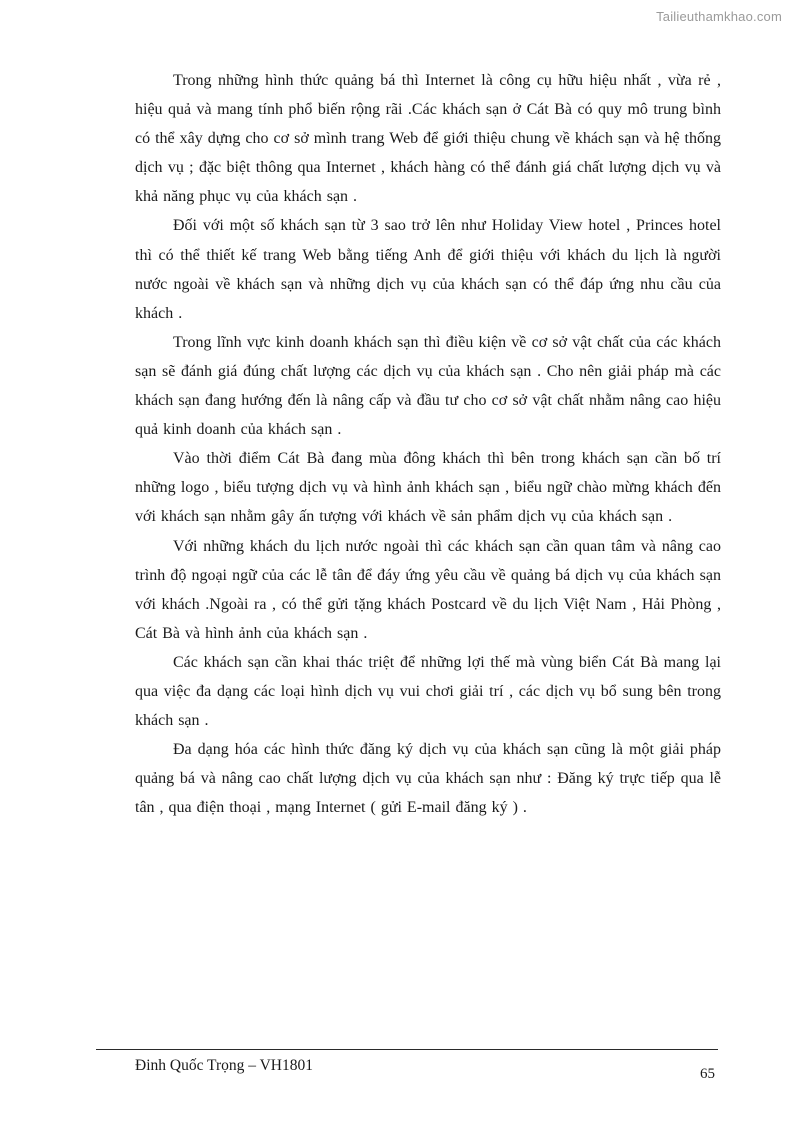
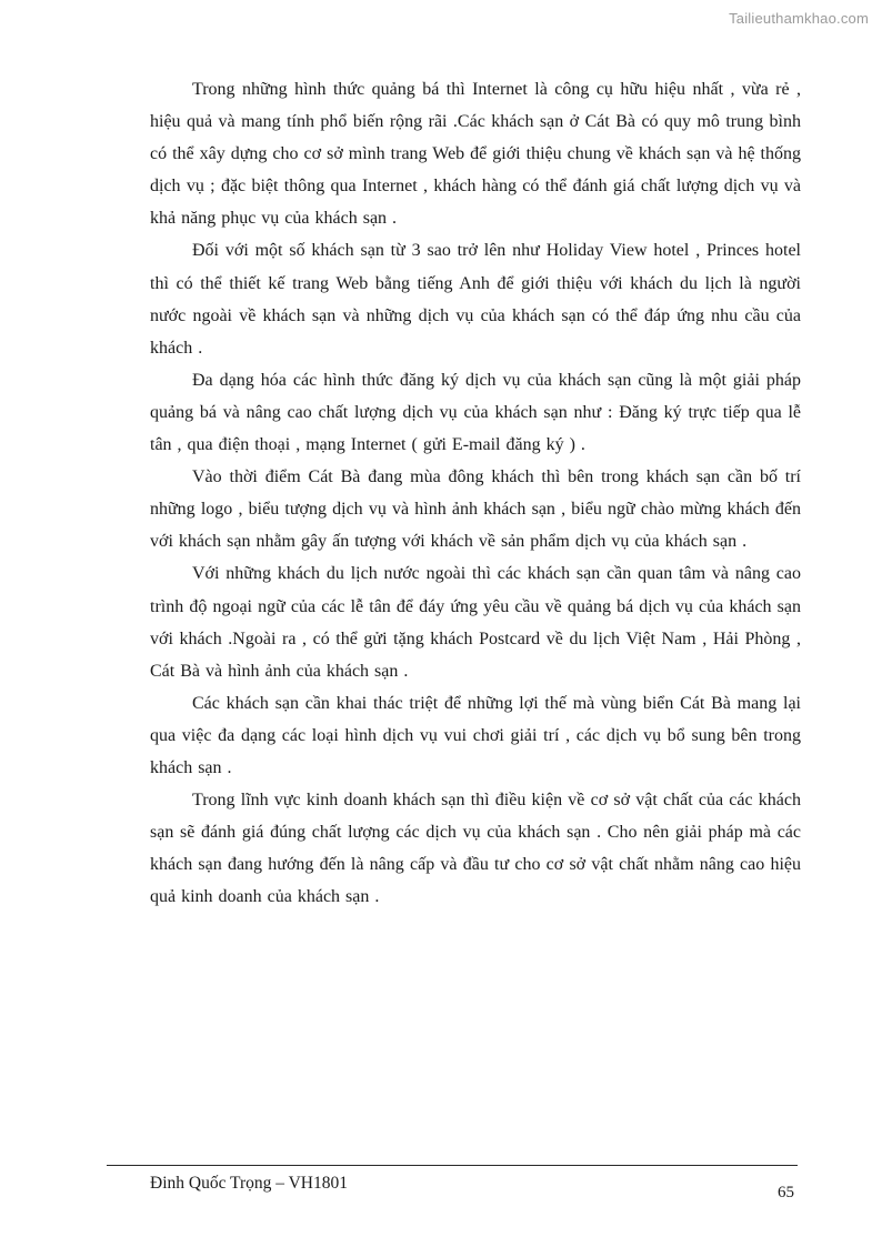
  Tailieuthamkhao.com
  Trong những hình thức quảng bá thì Internet là công cụ hữu hiệu nhất , vừa rẻ , hiệu quả và mang tính phổ biến rộng rãi .Các khách sạn ở Cát Bà có quy mô trung bình có thể xây dựng cho cơ sở mình trang Web để giới thiệu chung về khách sạn và hệ thống dịch vụ ; đặc biệt thông qua Internet , khách hàng có thể đánh giá chất lượng dịch vụ và khả năng phục vụ của khách sạn .
  Đối với một số khách sạn từ 3 sao trở lên như Holiday View hotel , Princes hotel thì có thể thiết kế trang Web bằng tiếng Anh để giới thiệu với khách du lịch là người nước ngoài về khách sạn và những dịch vụ của khách sạn có thể đáp ứng nhu cầu của khách .
- Trong lĩnh vực kinh doanh khách sạn thì điều kiện về cơ sở vật chất của các khách sạn sẽ đánh giá đúng chất lượng các dịch vụ của khách sạn . Cho nên giải pháp mà các khách sạn đang hướng đến là nâng cấp và đầu tư cho cơ sở vật chất nhằm nâng cao hiệu quả kinh doanh của khách sạn .
+ Đa dạng hóa các hình thức đăng ký dịch vụ của khách sạn cũng là một giải pháp quảng bá và nâng cao chất lượng dịch vụ của khách sạn như : Đăng ký trực tiếp qua lễ tân , qua điện thoại , mạng Internet ( gửi E-mail đăng ký ) .
  Vào thời điểm Cát Bà đang mùa đông khách thì bên trong khách sạn cần bố trí những logo , biểu tượng dịch vụ và hình ảnh khách sạn , biểu ngữ chào mừng khách đến với khách sạn nhằm gây ấn tượng với khách về sản phẩm dịch vụ của khách sạn .
  Với những khách du lịch nước ngoài thì các khách sạn cần quan tâm và nâng cao trình độ ngoại ngữ của các lễ tân để đáy ứng yêu cầu về quảng bá dịch vụ của khách sạn với khách .Ngoài ra , có thể gửi tặng khách Postcard về du lịch Việt Nam , Hải Phòng , Cát Bà và hình ảnh của khách sạn .
  Các khách sạn cần khai thác triệt để những lợi thế mà vùng biển Cát Bà mang lại qua việc đa dạng các loại hình dịch vụ vui chơi giải trí , các dịch vụ bổ sung bên trong khách sạn .
- Đa dạng hóa các hình thức đăng ký dịch vụ của khách sạn cũng là một giải pháp quảng bá và nâng cao chất lượng dịch vụ của khách sạn như : Đăng ký trực tiếp qua lễ tân , qua điện thoại , mạng Internet ( gửi E-mail đăng ký ) .
+ Trong lĩnh vực kinh doanh khách sạn thì điều kiện về cơ sở vật chất của các khách sạn sẽ đánh giá đúng chất lượng các dịch vụ của khách sạn . Cho nên giải pháp mà các khách sạn đang hướng đến là nâng cấp và đầu tư cho cơ sở vật chất nhằm nâng cao hiệu quả kinh doanh của khách sạn .
  Đinh Quốc Trọng – VH1801
  65
